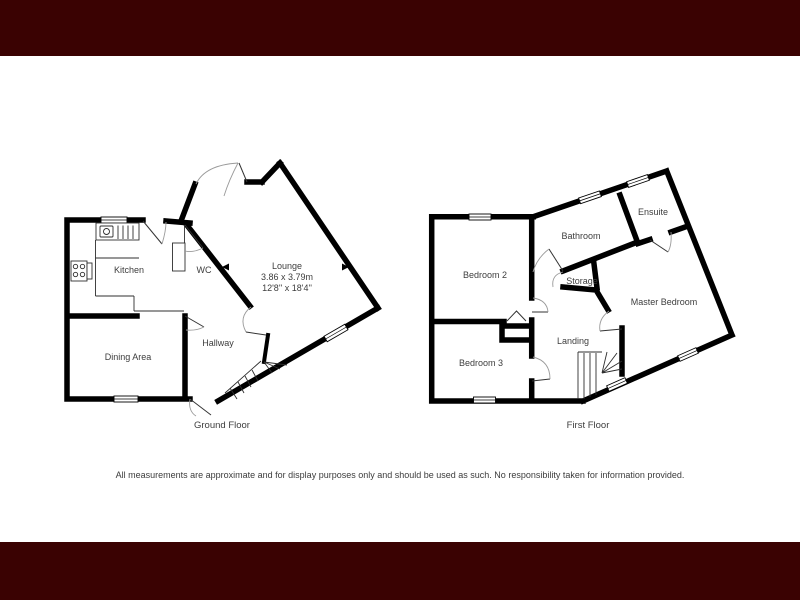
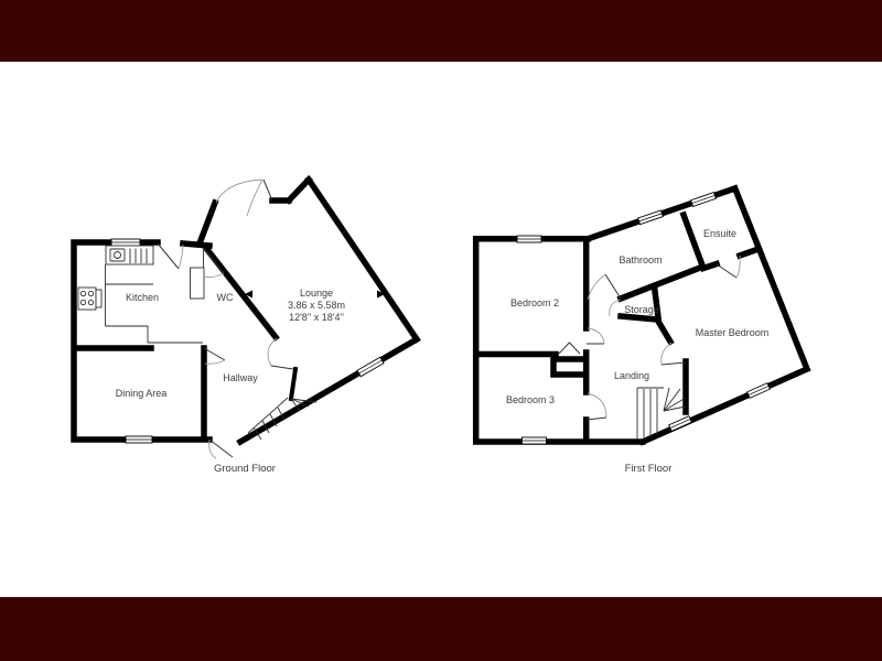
  Kitchen
  WC
  Lounge
- 3.86 x 3.79m
+ 3.86 x 5.58m
  12'8'' x 18'4''
  Dining Area
  Hallway
  Ground Floor
  Bedroom 2
  Bathroom
  Ensuite
  Storage
  Master Bedroom
  Bedroom 3
  Landing
  First Floor
- All measurements are approximate and for display purposes only and should be used as such. No responsibility taken for information provided.
